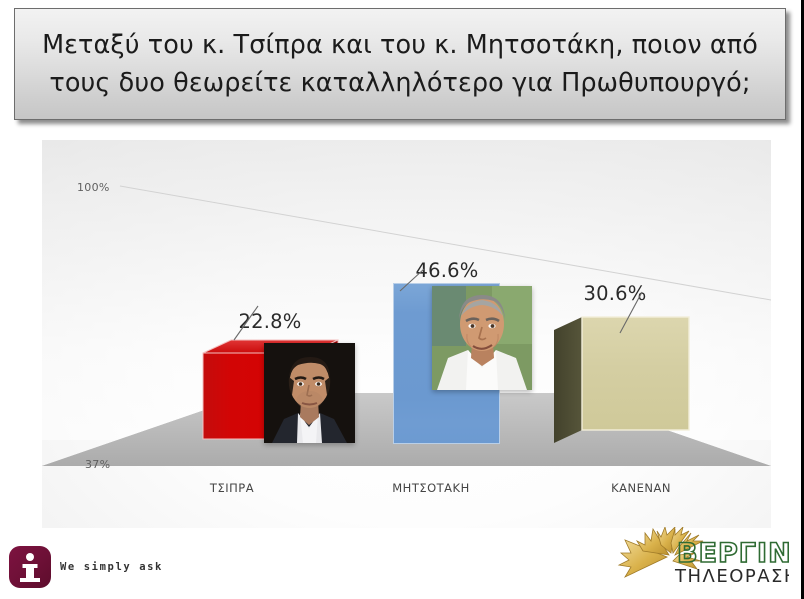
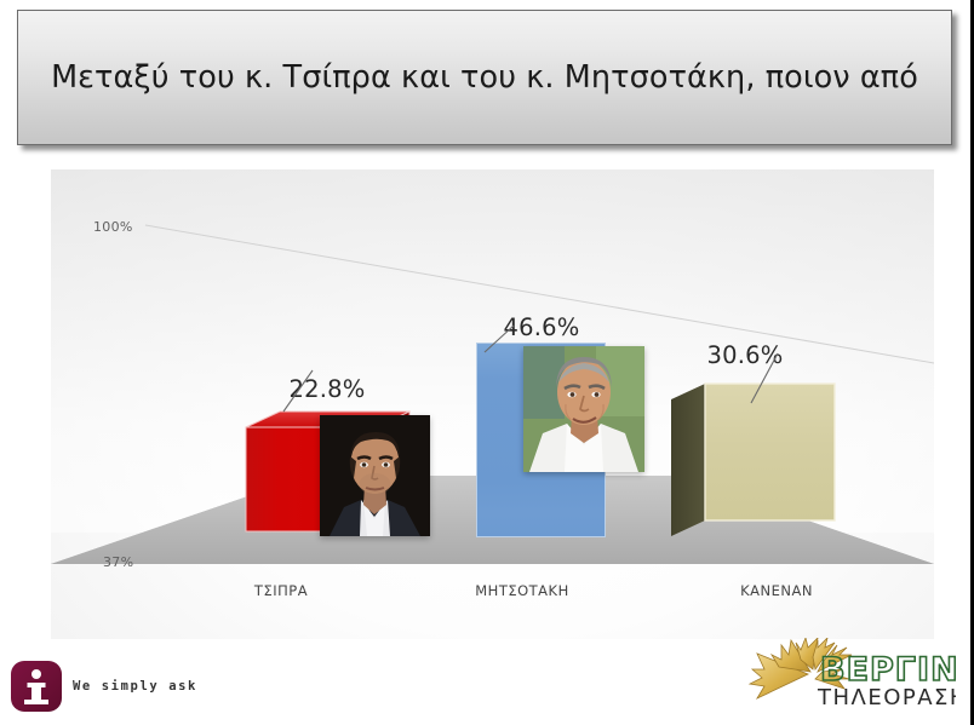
  Μεταξύ του κ. Τσίπρα και του κ. Μητσοτάκη, ποιον από
- τους δυο θεωρείτε καταλληλότερο για Πρωθυπουργό;
  100%
  37%
  22.8%
  6.6%
  30.6%
  ΤΣΙΠΡΑ
  ΜΗΤΣΟΤΑΚΗ
  ΚΑΝΕΝΑΝ
  We simply ask
  ΒΕΡΓΙΝ
  ΤΗΛΕΟΡΑΣ
